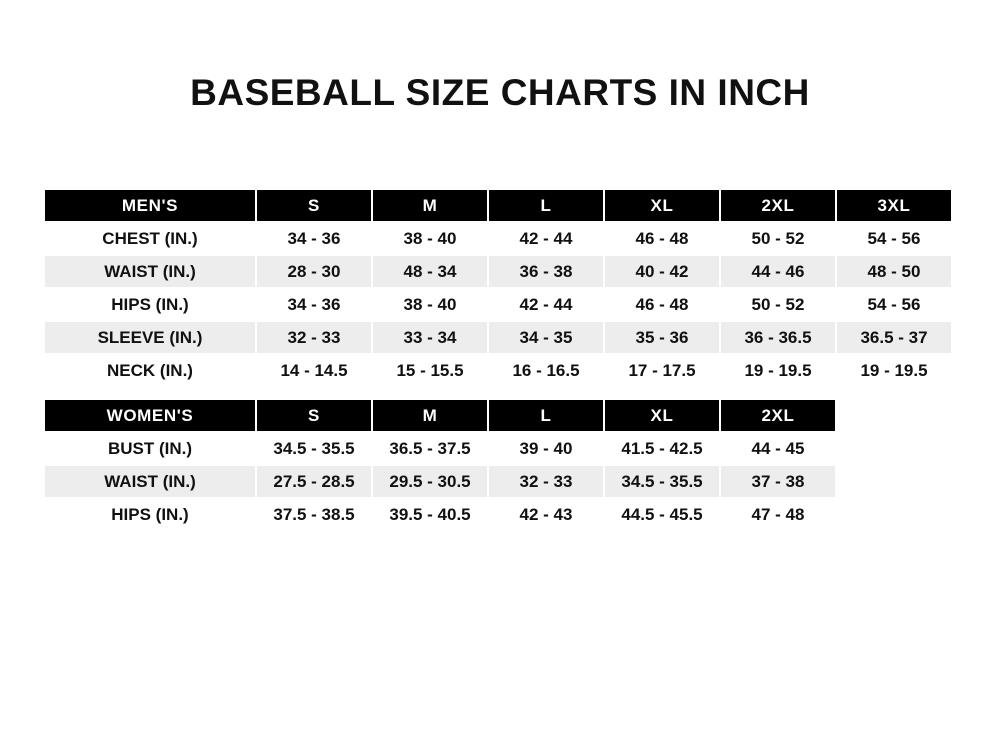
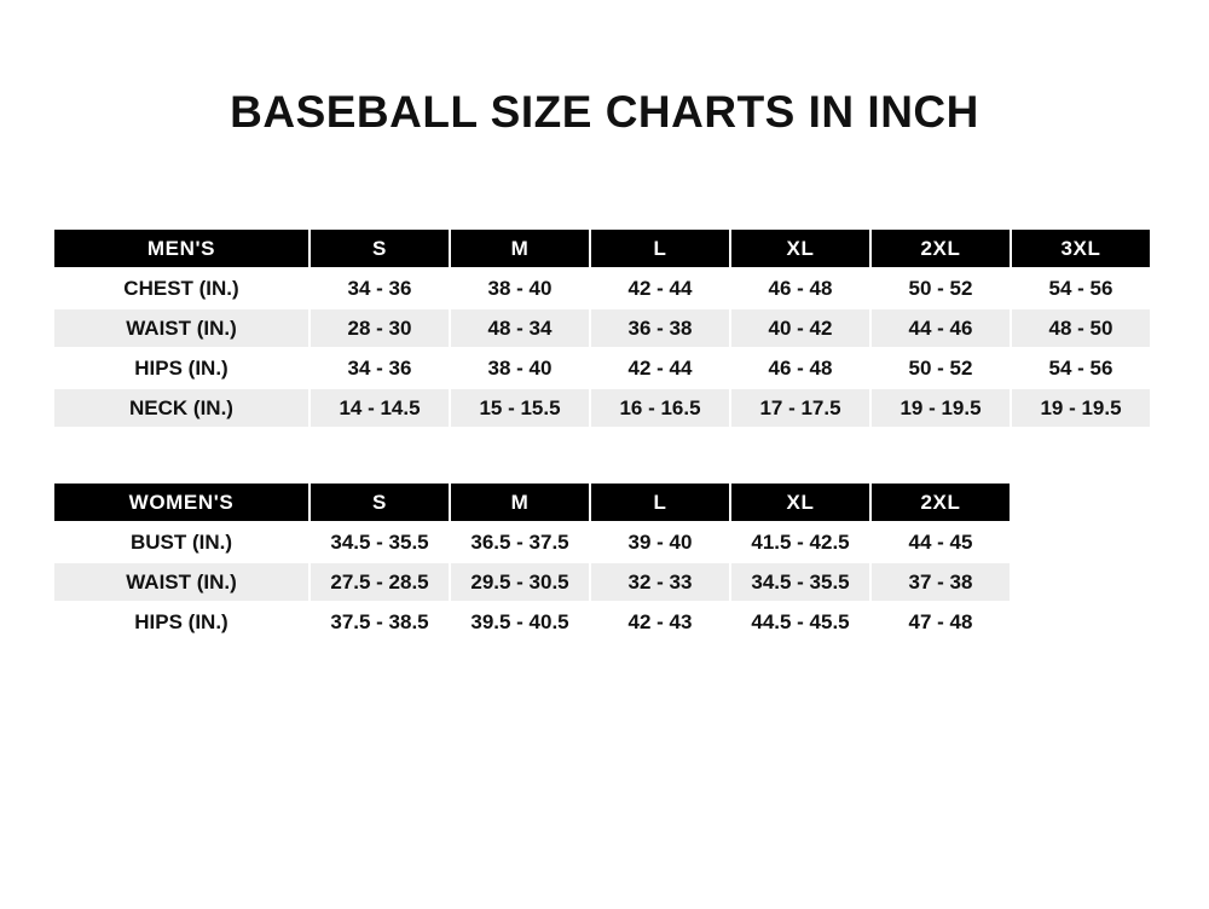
  BASEBALL SIZE CHARTS IN INCH
  MEN'S	S	M	L	XL	2XL	3XL
  CHEST (IN.)	34 - 36	38 - 40	42 - 44	46 - 48	50 - 52	54 - 56
  WAIST (IN.)	28 - 30	48 - 34	36 - 38	40 - 42	44 - 46	48 - 50
  HIPS (IN.)	34 - 36	38 - 40	42 - 44	46 - 48	50 - 52	54 - 56
- SLEEVE (IN.)	32 - 33	33 - 34	34 - 35	35 - 36	36 - 36.5	36.5 - 37
  NECK (IN.)	14 - 14.5	15 - 15.5	16 - 16.5	17 - 17.5	19 - 19.5	19 - 19.5
  WOMEN'S	S	M	L	XL	2XL
  BUST (IN.)	34.5 - 35.5	36.5 - 37.5	39 - 40	41.5 - 42.5	44 - 45
  WAIST (IN.)	27.5 - 28.5	29.5 - 30.5	32 - 33	34.5 - 35.5	37 - 38
  HIPS (IN.)	37.5 - 38.5	39.5 - 40.5	42 - 43	44.5 - 45.5	47 - 48
